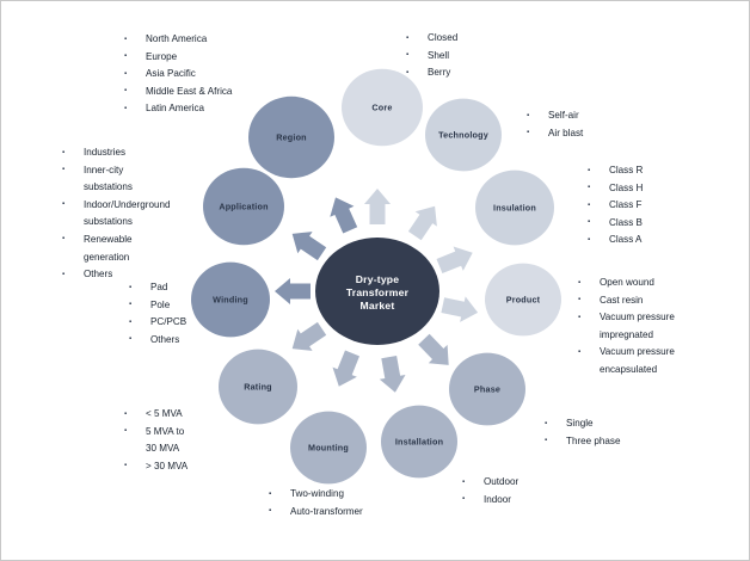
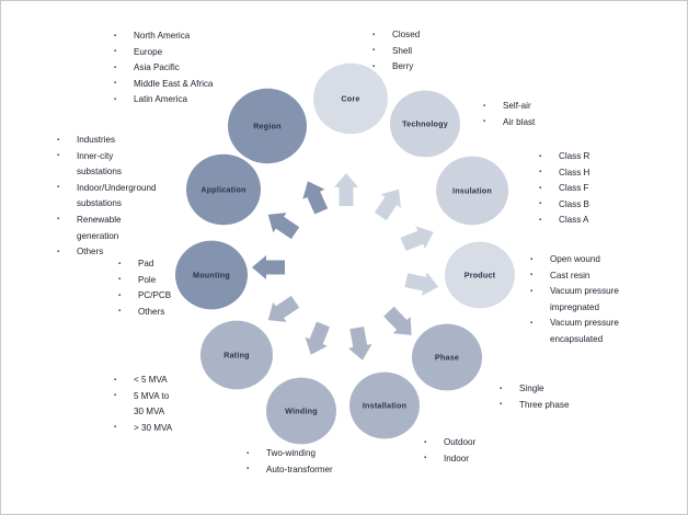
  Region
  Core
  Technology
  Insulation
  Product
  Phase
  Installation
- Mounting
+ Winding
  Rating
- Winding
+ Mounting
  Application
- Dry-type
- Transformer
- Market
  North America
  Europe
  Asia Pacific
  Middle East & Africa
  Latin America
  Closed
  Shell
  Berry
  Self-air
  Air blast
  Class R
  Class H
  Class F
  Class B
  Class A
  Open wound
  Cast resin
  Vacuum pressure
  impregnated
  Vacuum pressure
  encapsulated
  Single
  Three phase
  Outdoor
  Indoor
  Two-winding
  Auto-transformer
  < 5 MVA
  5 MVA to
  30 MVA
  > 30 MVA
  Pad
  Pole
  PC/PCB
  Others
  Industries
  Inner-city
  substations
  Indoor/Underground
  substations
  Renewable
  generation
  Others
